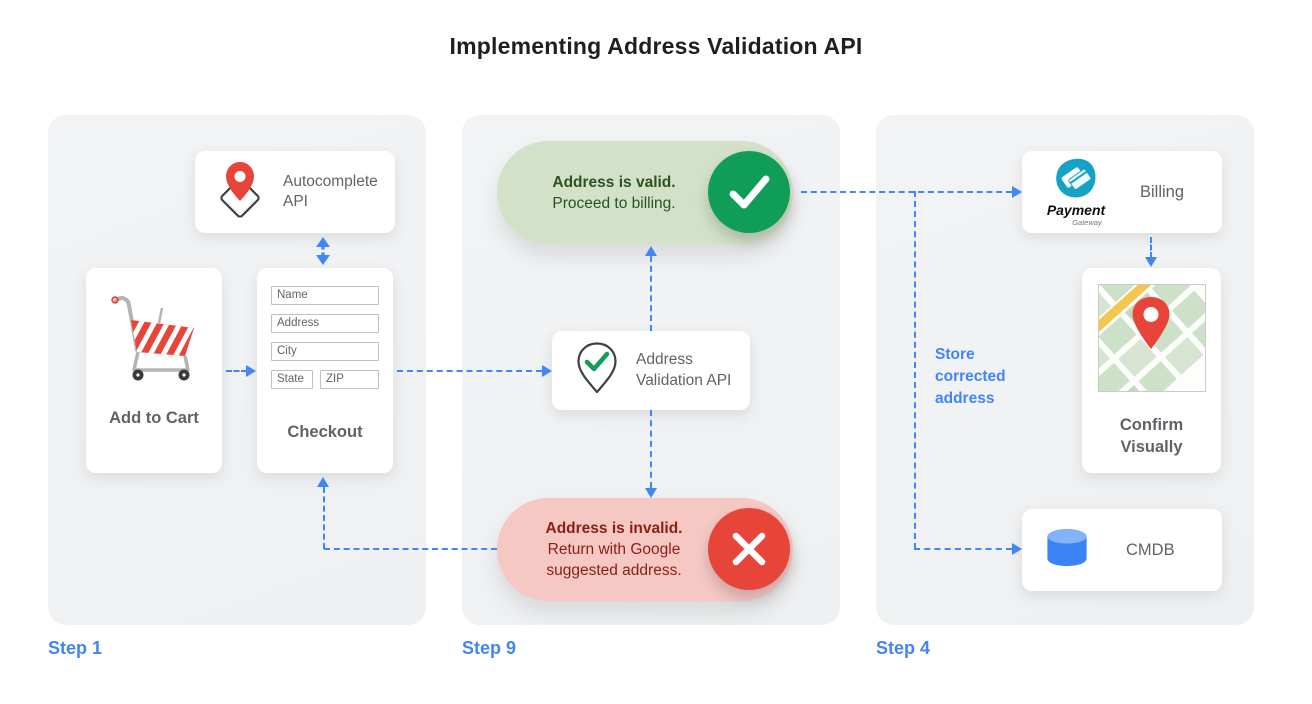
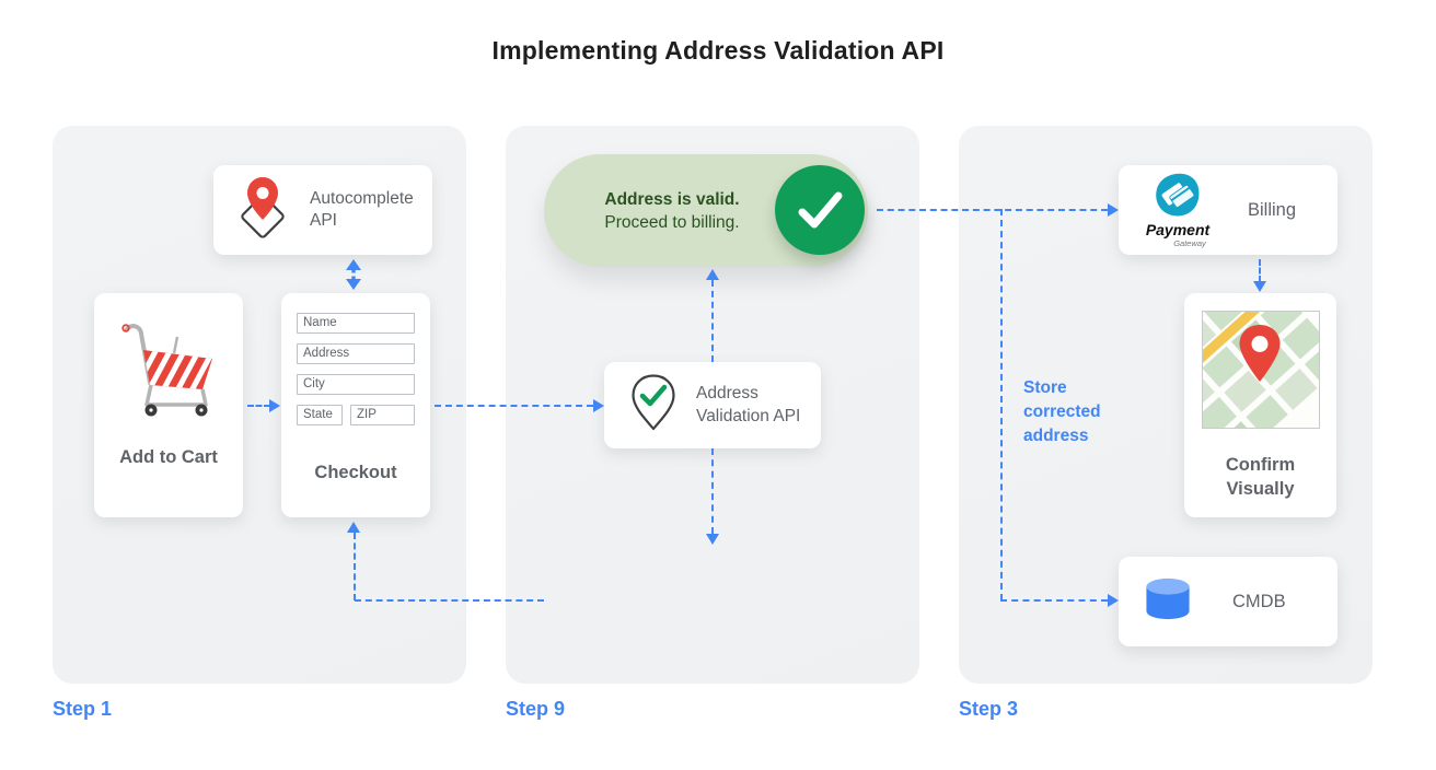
  Implementing Address Validation API
  Autocomplete API
  Add to Cart
  Name
  Address
  City
  State
  ZIP
  Checkout
  Address is valid.
  Proceed to billing.
  Address Validation API
- Address is invalid.
- Return with Google suggested address.
  Payment
  Gateway
  Billing
  Confirm Visually
  CMDB
  Store corrected address
  Step 1
  Step 9
- Step 4
+ Step 3
